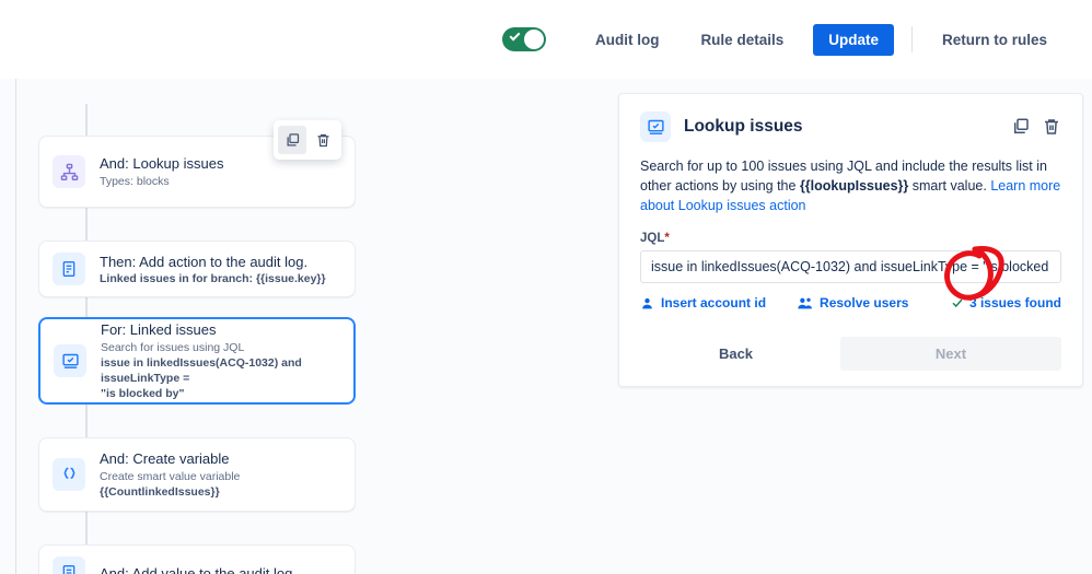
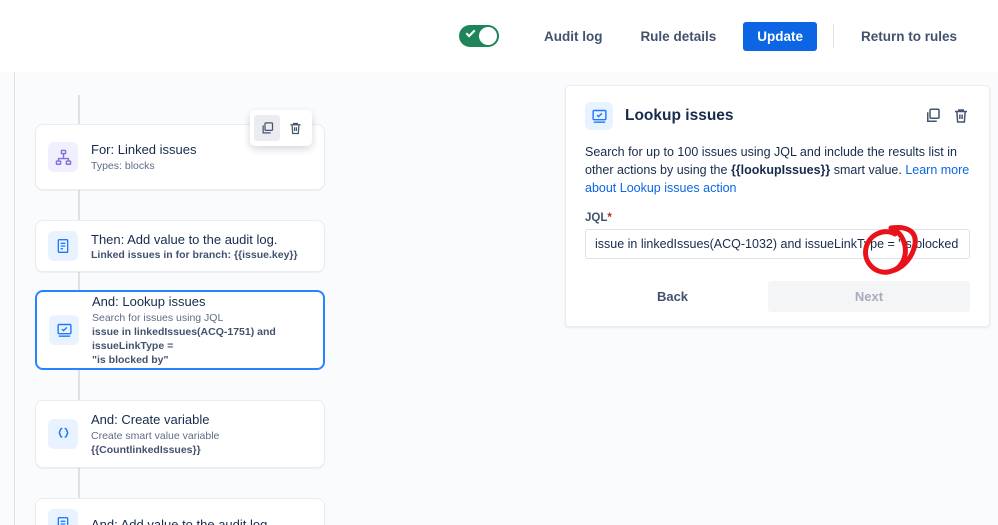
  Audit log
  Rule details
  Update
  Return to rules
- And: Lookup issues
+ For: Linked issues
  Types: blocks
- Then: Add action to the audit log.
+ Then: Add value to the audit log.
  Linked issues in for branch: {{issue.key}}
- For: Linked issues
+ And: Lookup issues
  Search for issues using JQL
- issue in linkedIssues(ACQ-1032) and issueLinkType =
+ issue in linkedIssues(ACQ-1751) and issueLinkType =
  "is blocked by"
  And: Create variable
  Create smart value variable
  {{CountlinkedIssues}}
  And: Add value to the audit log.
  Lookup issues
  Search for up to 100 issues using JQL and include the results list in other actions by using the {{lookupIssues}} smart value. Learn more about Lookup issues action
  JQL*
  issue in linkedIssues(ACQ-1032) and issueLinkTpe = "s blocked
- Insert account id
- Resolve users
- 3 issues found
  Back
  Next
